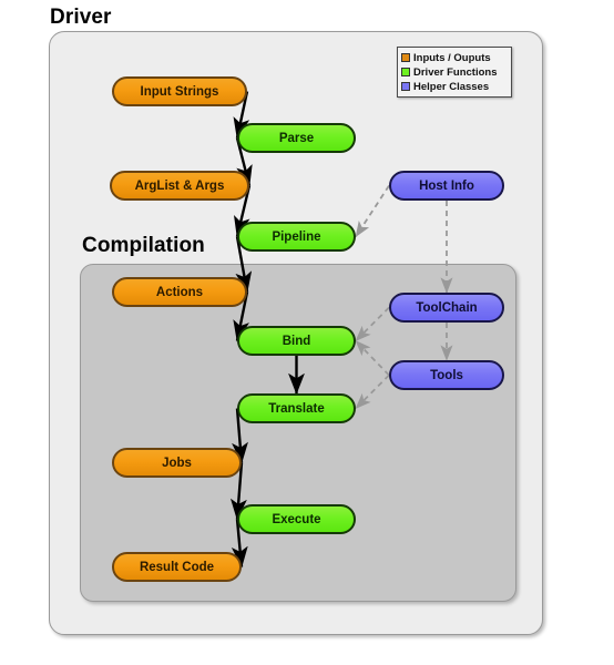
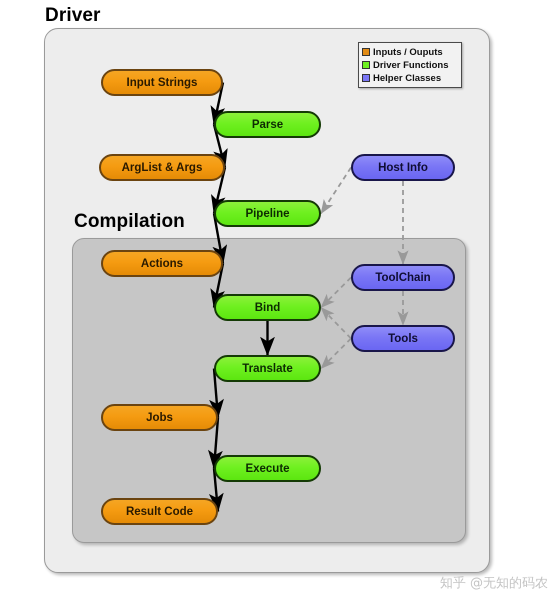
  Driver
  Compilation
  Inputs / Ouputs
  Driver Functions
  Helper Classes
  Input Strings
  Parse
  ArgList & Args
  Pipeline
  Host Info
  Actions
  ToolChain
  Bind
  Tools
  Translate
  Jobs
  Execute
  Result Code
+ 知乎 @无知的码农
